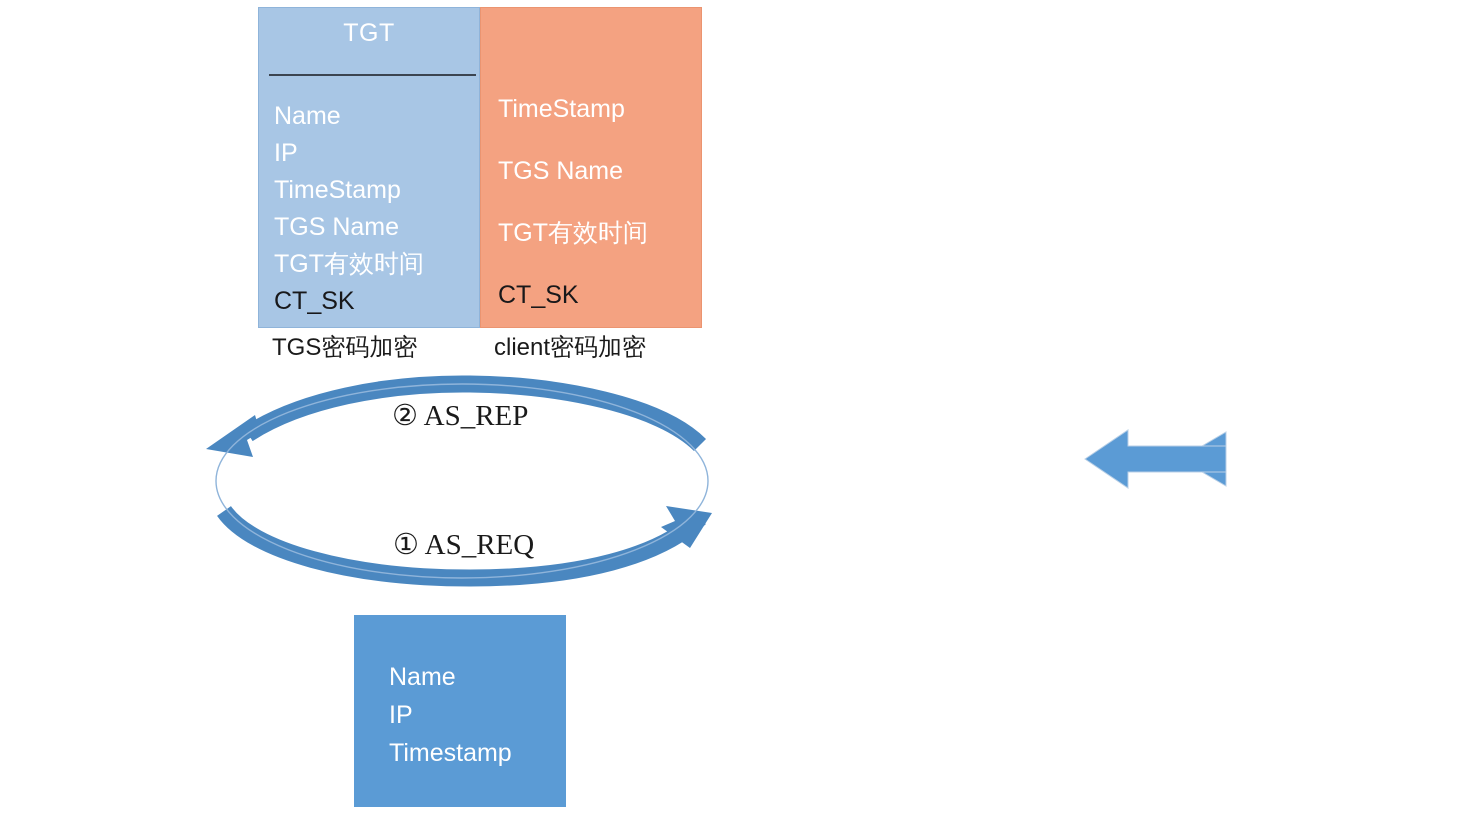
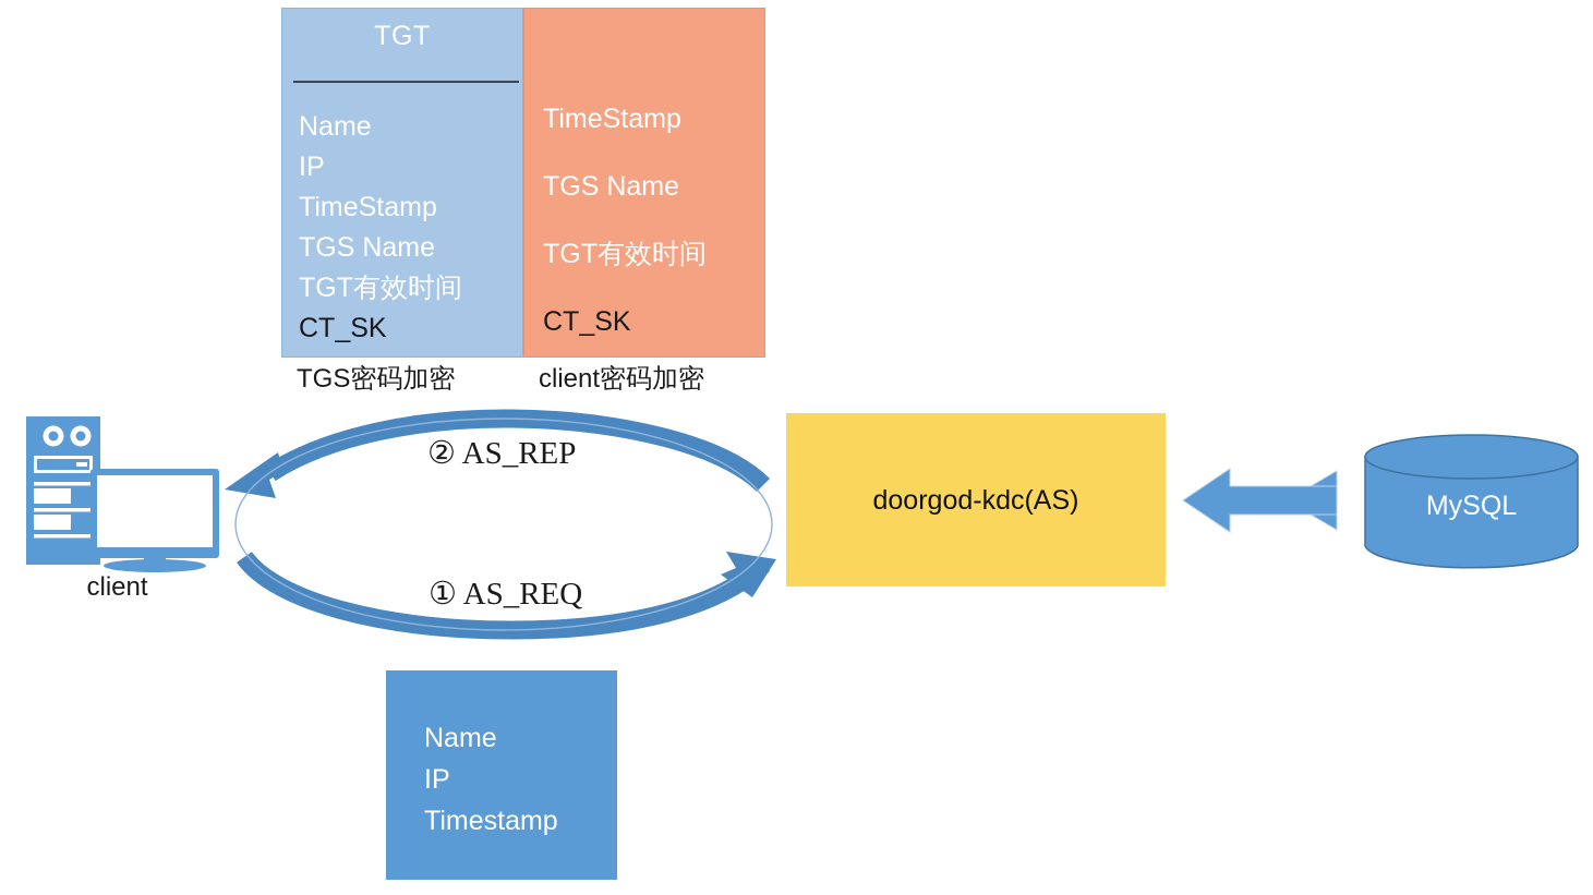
  TGT
  Name
  IP
  TimeStamp
  TGS Name
  TGT有效时间
  CT_SK
  TimeStamp
  TGS Name
  TGT有效时间
  CT_SK
  TGS密码加密
  client密码加密
+ client
+ doorgod-kdc(AS)
+ MySQL
  Name
  IP
  Timestamp
  ② AS_REP
  ① AS_REQ
